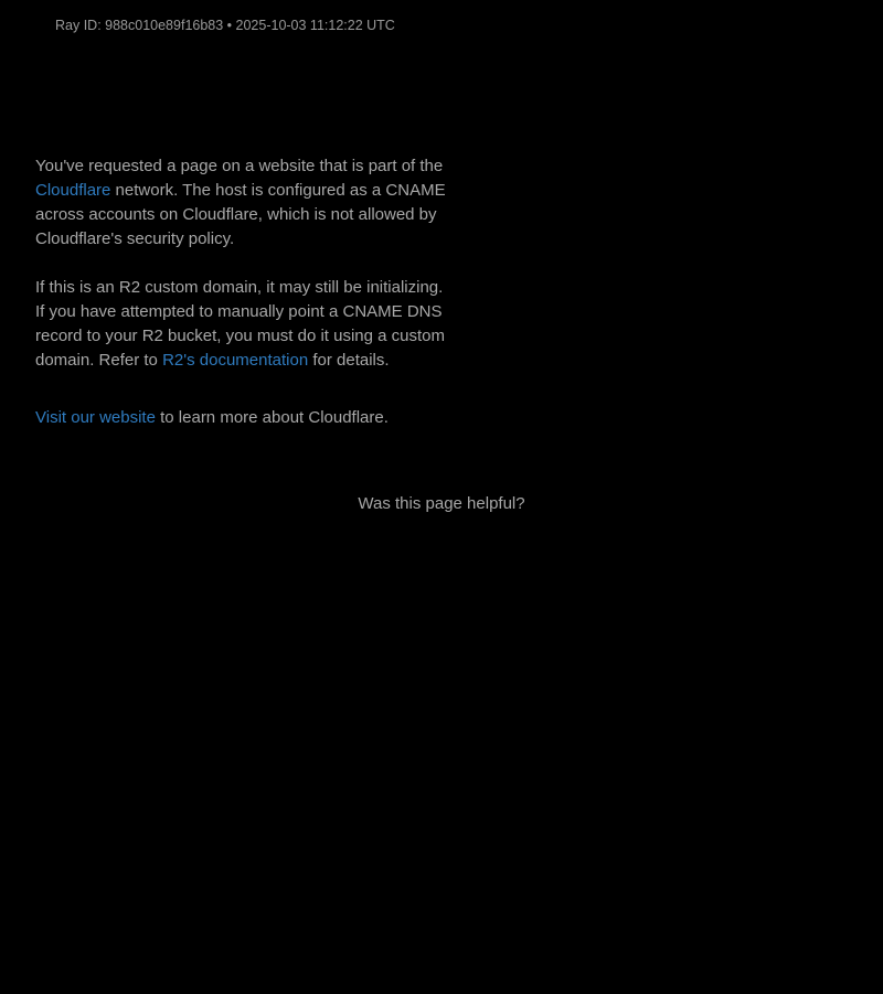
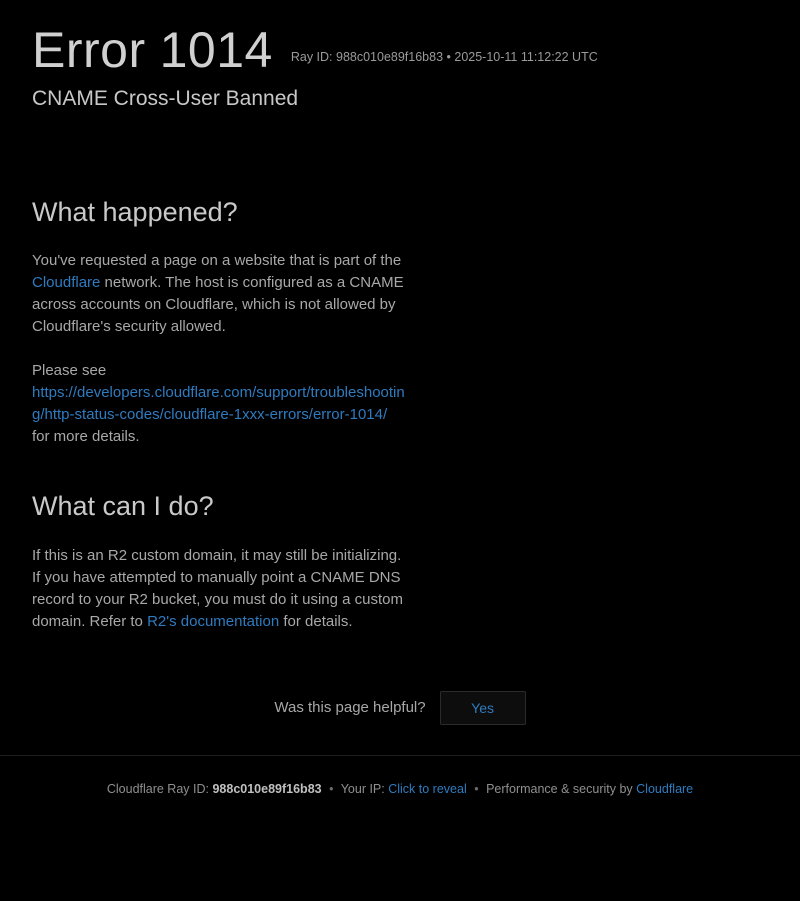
+ Error 1014
- Ray ID: 988c010e89f16b83 • 2025-10-03 11:12:22 UTC
+ Ray ID: 988c010e89f16b83 • 2025-10-11 11:12:22 UTC
+ CNAME Cross-User Banned
+ What happened?
- You've requested a page on a website that is part of the Cloudflare network. The host is configured as a CNAME across accounts on Cloudflare, which is not allowed by Cloudflare's security policy.
+ You've requested a page on a website that is part of the Cloudflare network. The host is configured as a CNAME across accounts on Cloudflare, which is not allowed by Cloudflare's security allowed.
+ Please see
+ https://developers.cloudflare.com/support/troubleshooting/http-status-codes/cloudflare-1xxx-errors/error-1014/
+ for more details.
+ What can I do?
  If this is an R2 custom domain, it may still be initializing. If you have attempted to manually point a CNAME DNS record to your R2 bucket, you must do it using a custom domain. Refer to R2's documentation for details.
- Visit our website to learn more about Cloudflare.
  Was this page helpful?
+ Yes
+ Cloudflare Ray ID: 988c010e89f16b83 • Your IP: Click to reveal • Performance & security by Cloudflare
